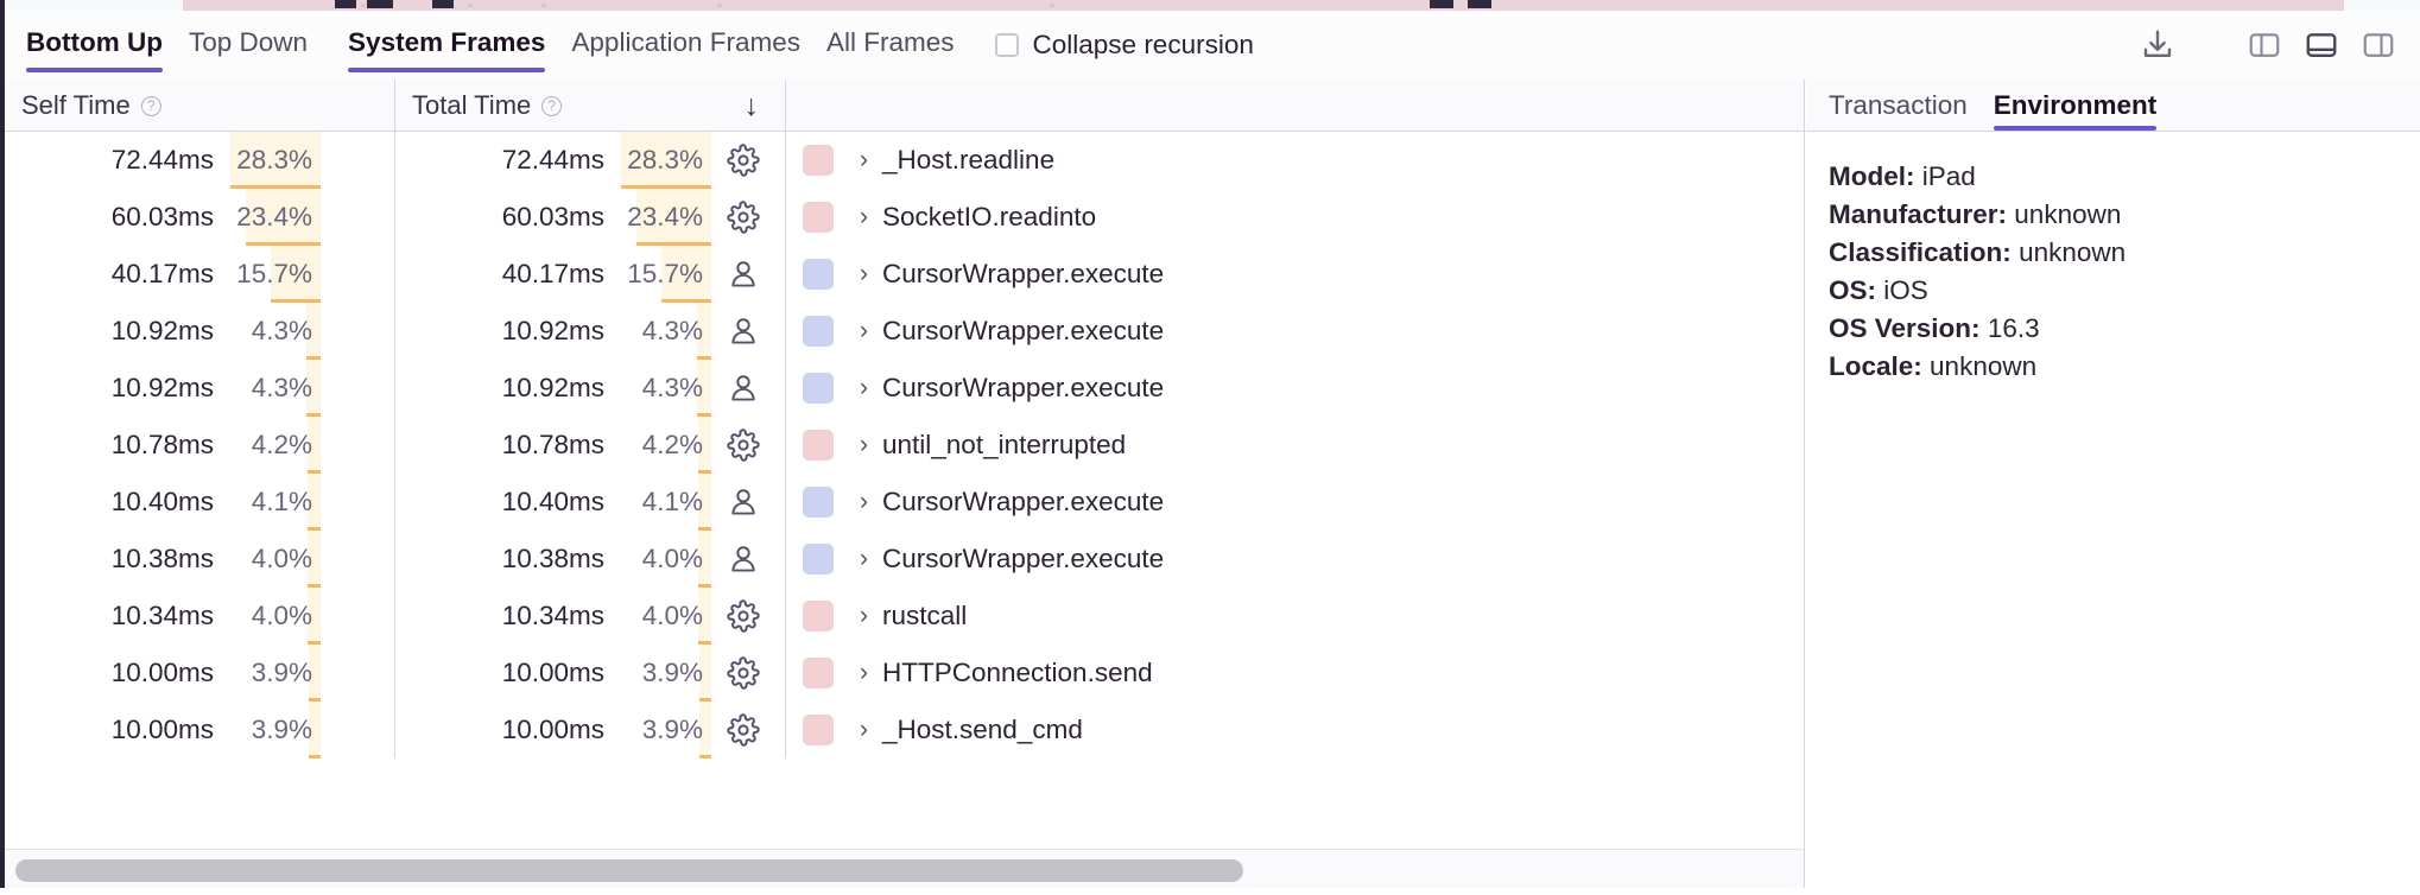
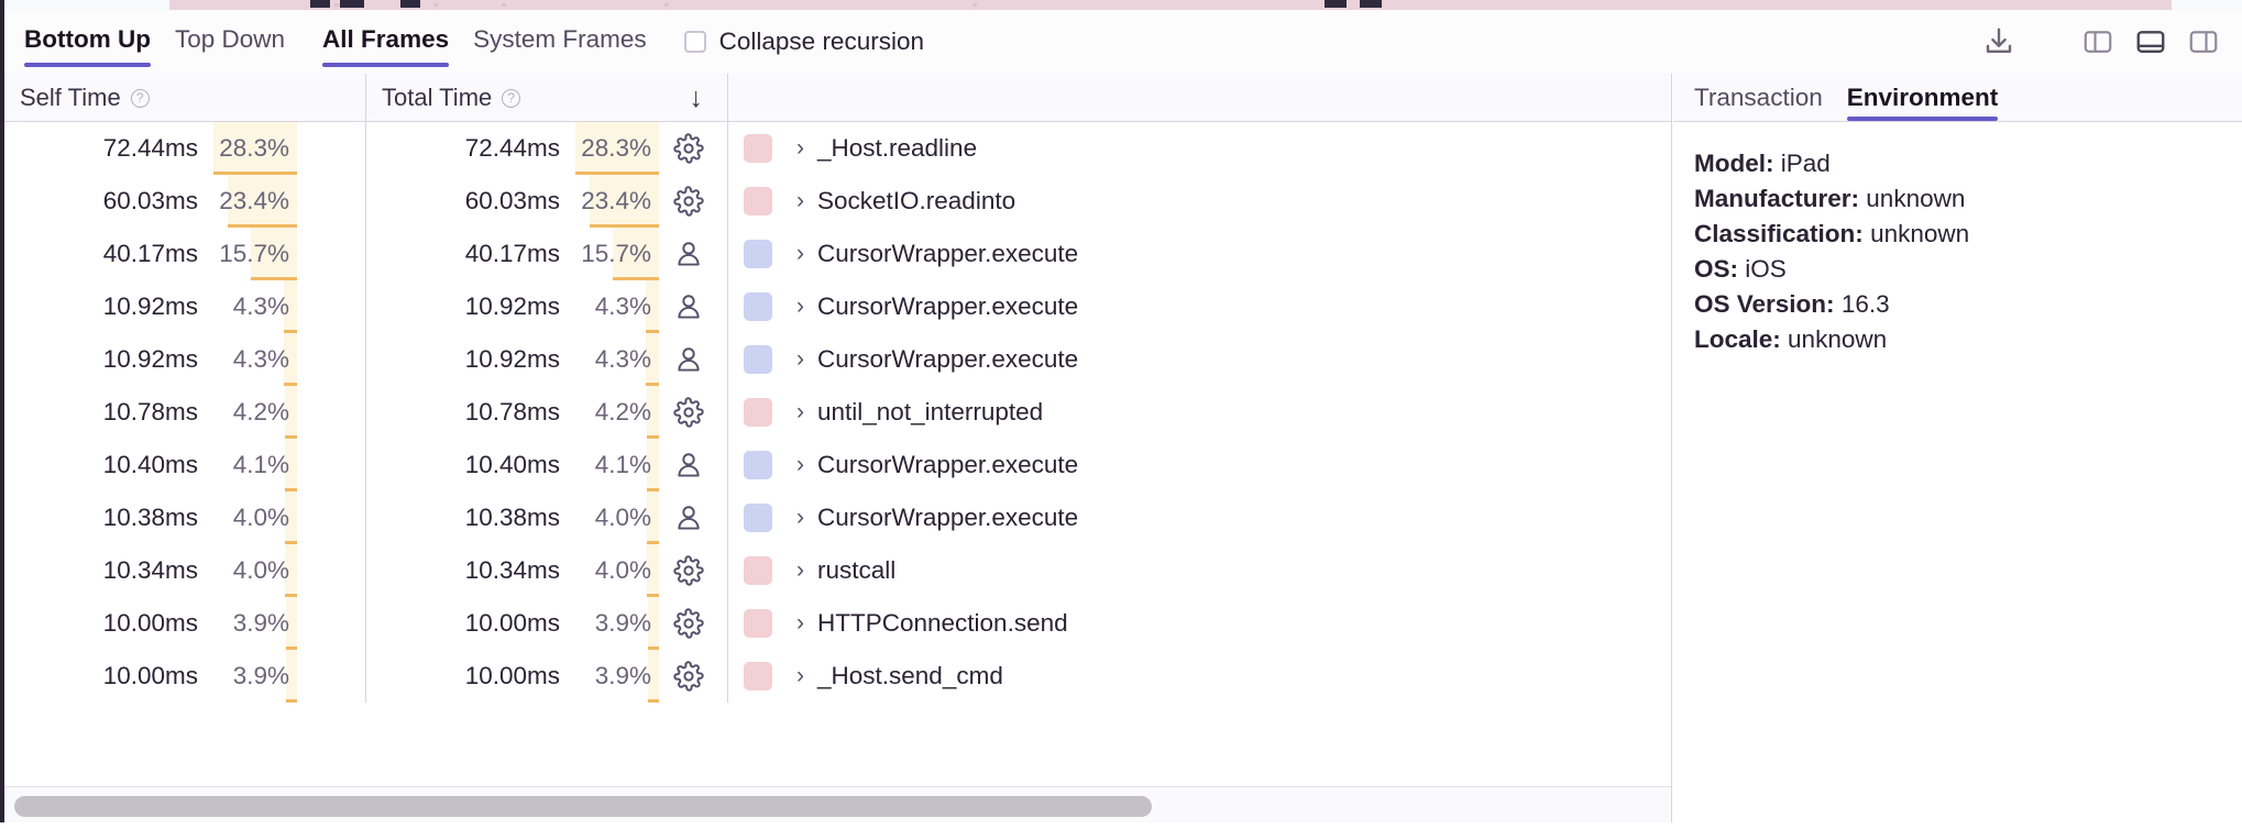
  Bottom Up
  Top Down
- System Frames
+ All Frames
- Application Frames
- All Frames
+ System Frames
  Collapse recursion
  Self Time
  ?
  Total Time
  ?
  ↓
  72.44ms
  28.3%
  72.44ms
  28.3%
  ›
  _Host.readline
  60.03ms
  23.4%
  60.03ms
  23.4%
  ›
  SocketIO.readinto
  40.17ms
  15.7%
  40.17ms
  15.7%
  ›
  CursorWrapper.execute
  10.92ms
  4.3%
  10.92ms
  4.3%
  ›
  CursorWrapper.execute
  10.92ms
  4.3%
  10.92ms
  4.3%
  ›
  CursorWrapper.execute
  10.78ms
  4.2%
  10.78ms
  4.2%
  ›
  until_not_interrupted
  10.40ms
  4.1%
  10.40ms
  4.1%
  ›
  CursorWrapper.execute
  10.38ms
  4.0%
  10.38ms
  4.0%
  ›
  CursorWrapper.execute
  10.34ms
  4.0%
  10.34ms
  4.0%
  ›
  rustcall
  10.00ms
  3.9%
  10.00ms
  3.9%
  ›
  HTTPConnection.send
  10.00ms
  3.9%
  10.00ms
  3.9%
  ›
  _Host.send_cmd
  Transaction
  Environment
  Model: iPad
  Manufacturer: unknown
  Classification: unknown
  OS: iOS
  OS Version: 16.3
  Locale: unknown
